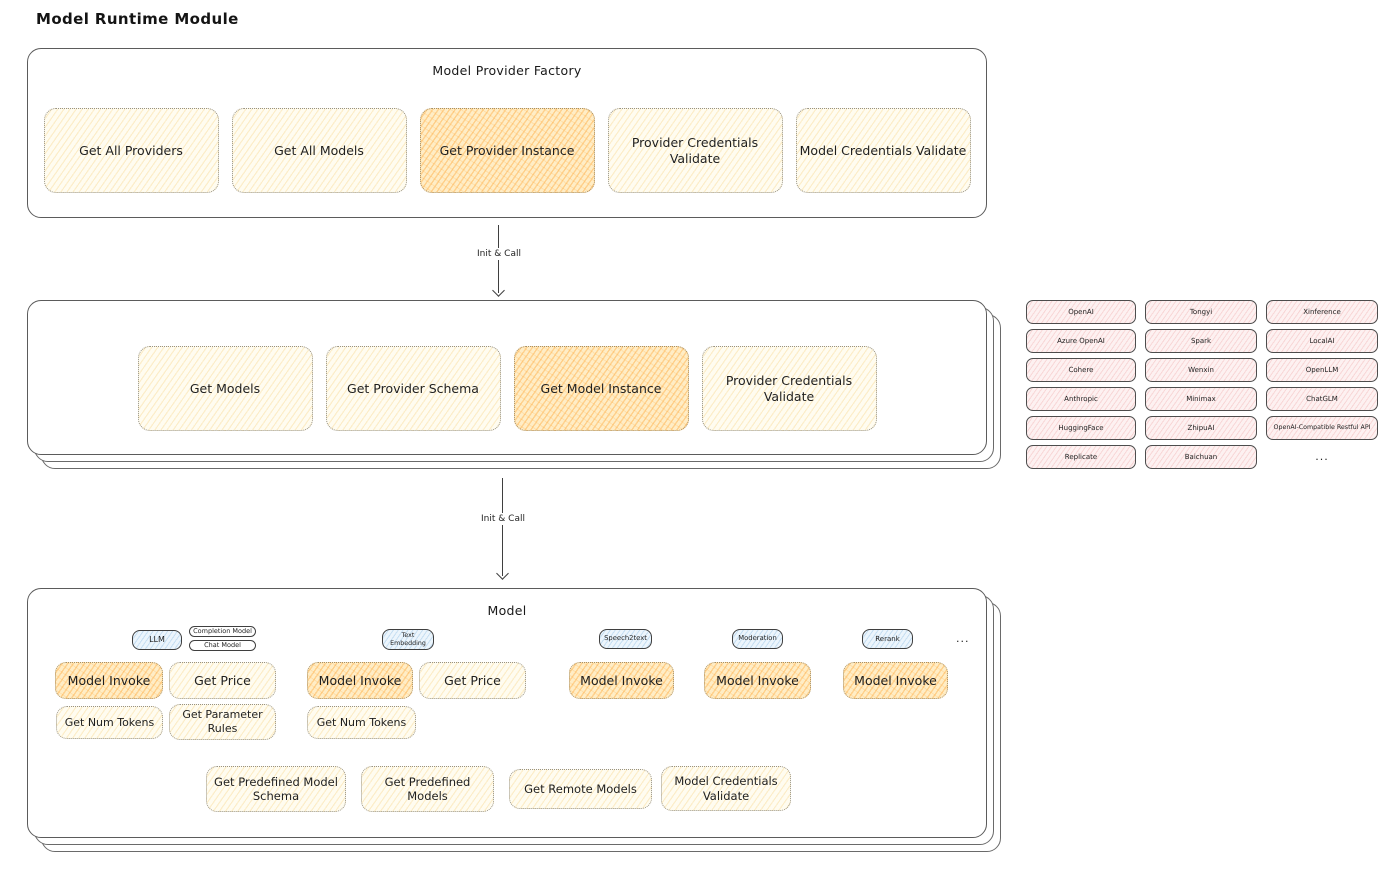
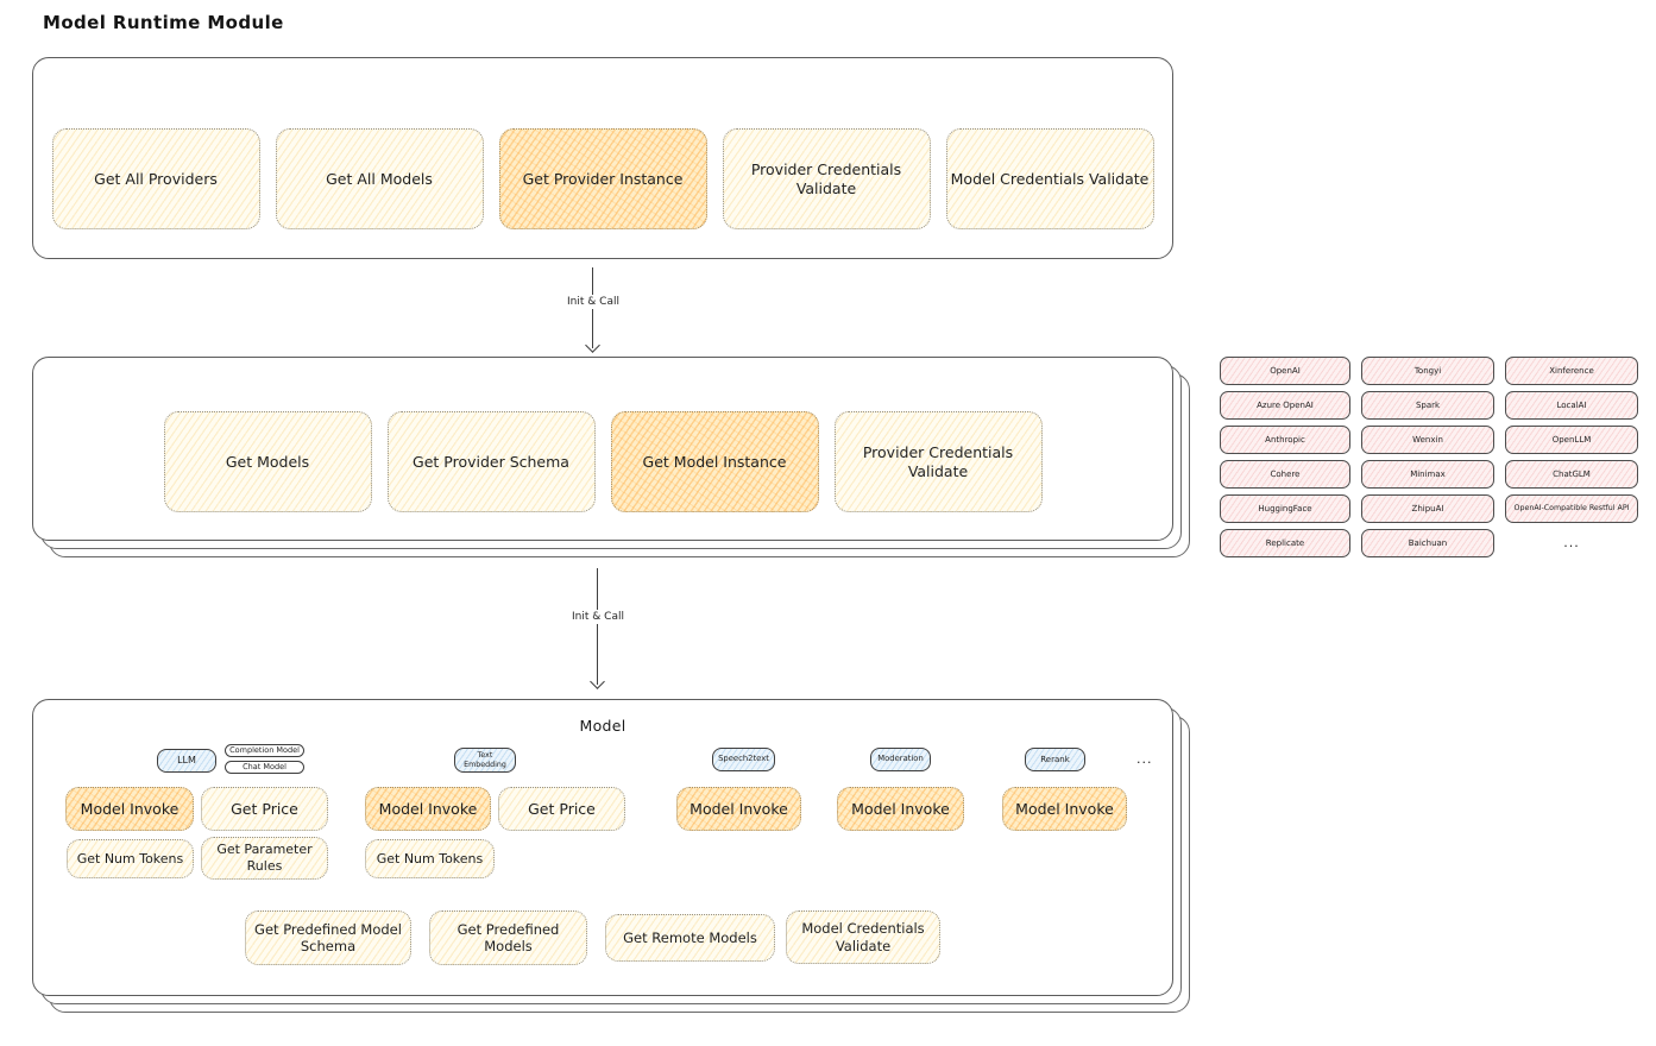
  Model Runtime Module
- Model Provider Factory
  Get All Providers
  Get All Models
  Get Provider Instance
  Provider Credentials Validate
  Model Credentials Validate
  Init & Call
  Get Models
  Get Provider Schema
  Get Model Instance
  Provider Credentials Validate
  OpenAI
  Tongyi
  Xinference
  Azure OpenAI
  Spark
  LocalAI
- Cohere
+ Anthropic
  Wenxin
  OpenLLM
- Anthropic
+ Cohere
  Minimax
  ChatGLM
  HuggingFace
  ZhipuAI
  Replicate
  Baichuan
  ...
  Init & Call
  Model
  LLM
  Completion Model
  Chat Model
  Speech2text
  Moderation
  Rerank
  ...
  Model Invoke
  Get Price
  Model Invoke
  Get Price
  Model Invoke
  Model Invoke
  Model Invoke
  Get Num Tokens
  Get Parameter Rules
  Get Num Tokens
  Get Predefined Model Schema
  Get Predefined Models
  Get Remote Models
  Model Credentials Validate
